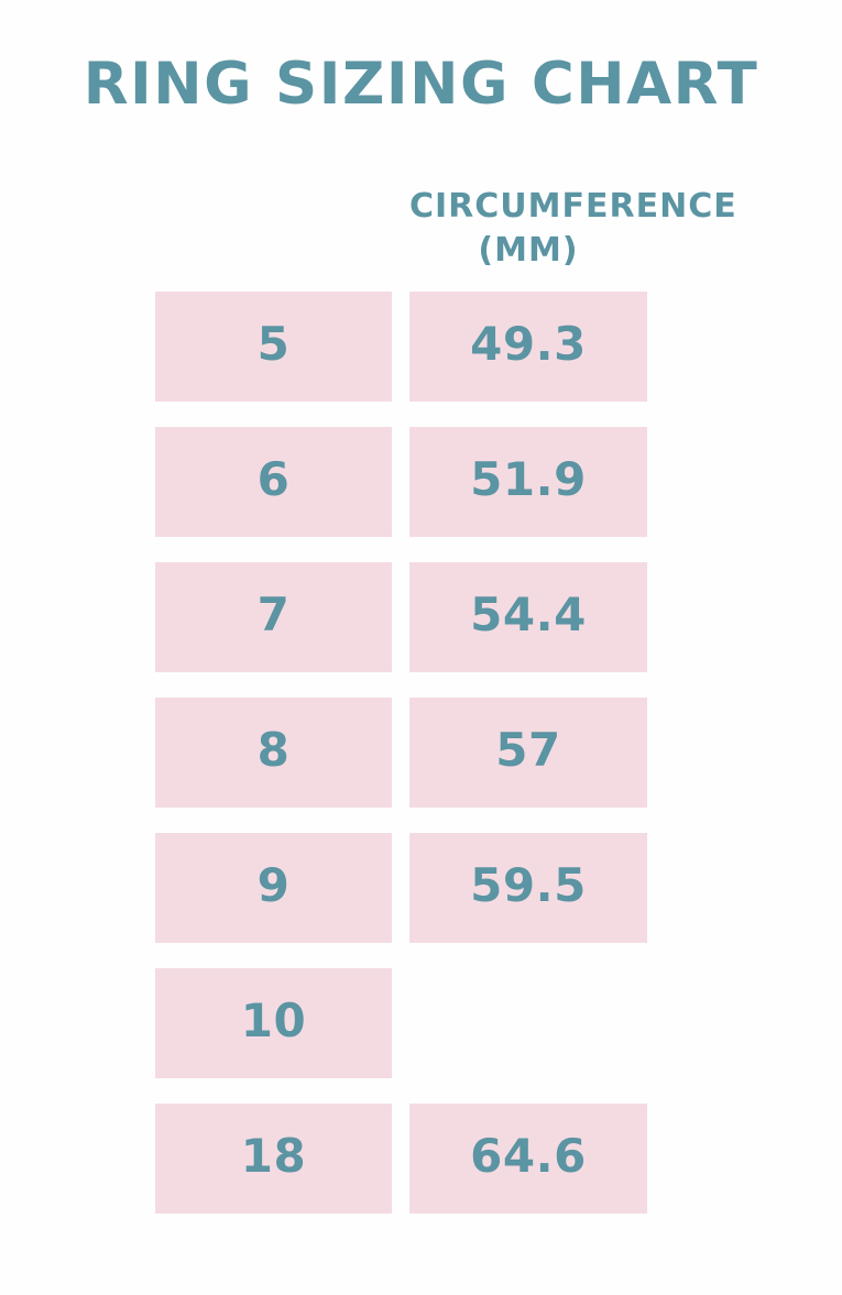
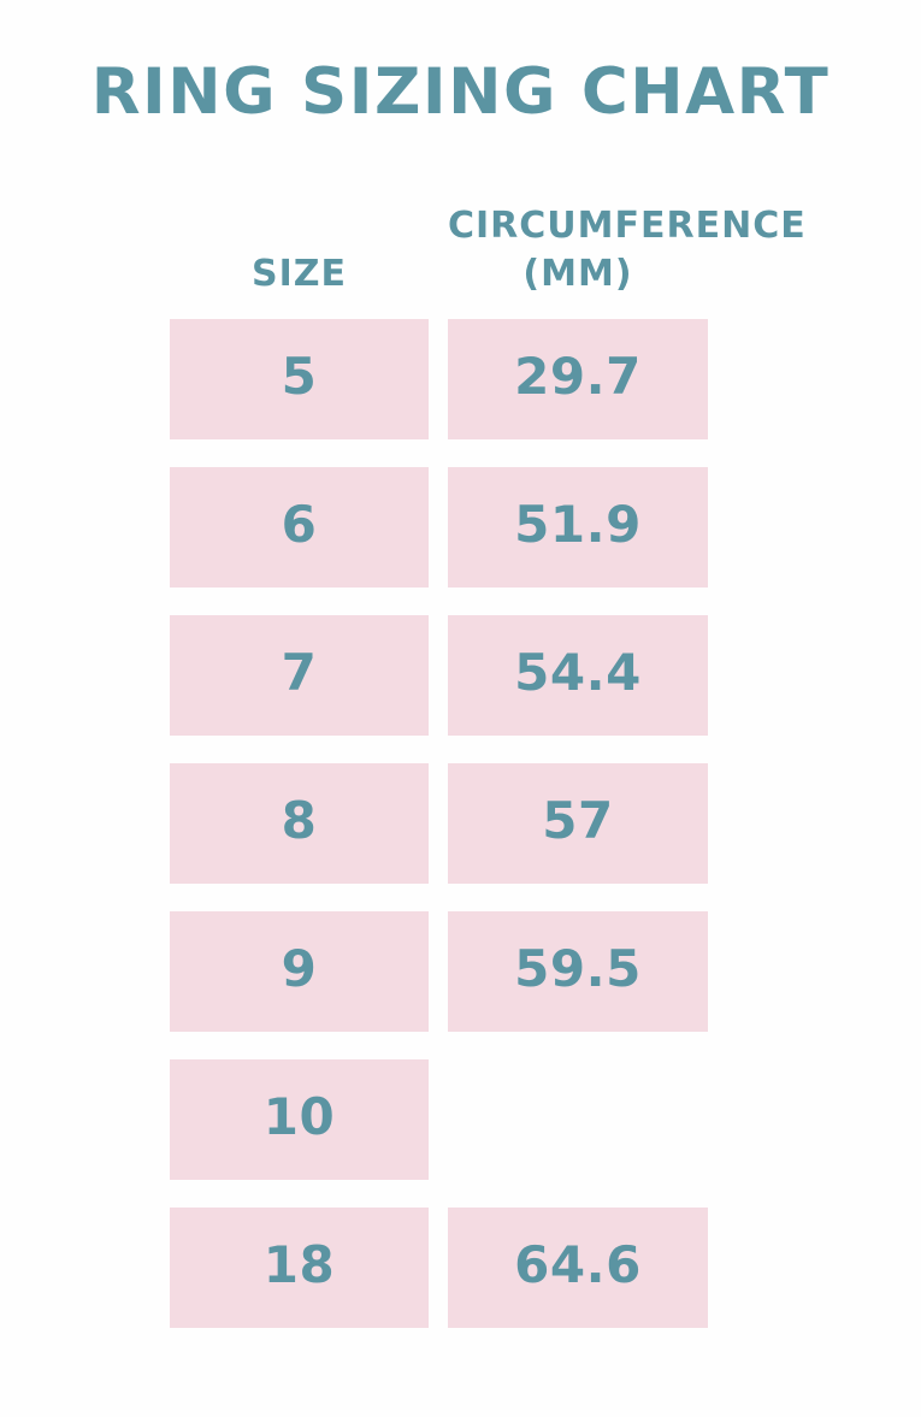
  RING SIZING CHART
+ SIZE
  CIRCUMFERENCE
  (MM)
  5
- 49.3
+ 29.7
  6
  51.9
  7
  54.4
  8
  57
  9
  59.5
  10
  18
  64.6
